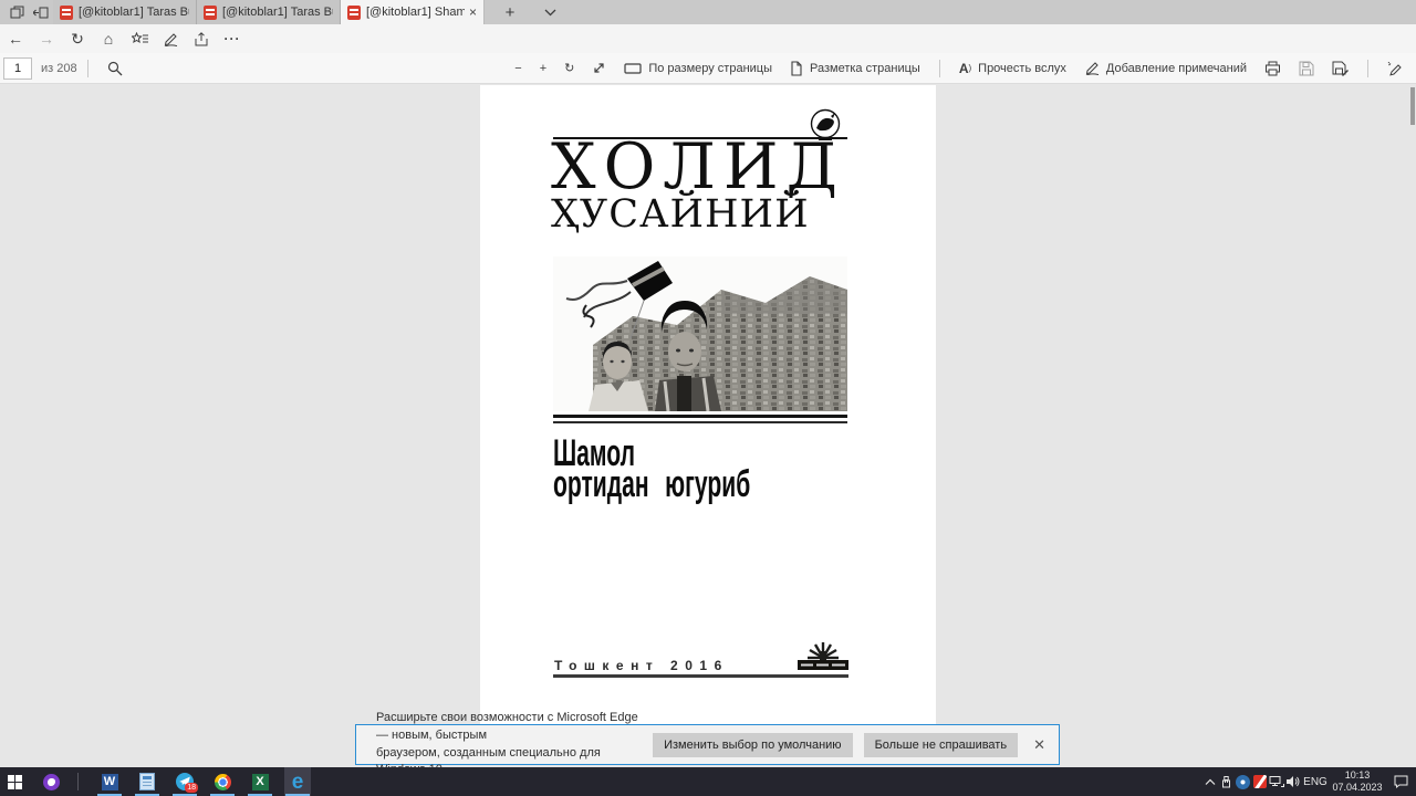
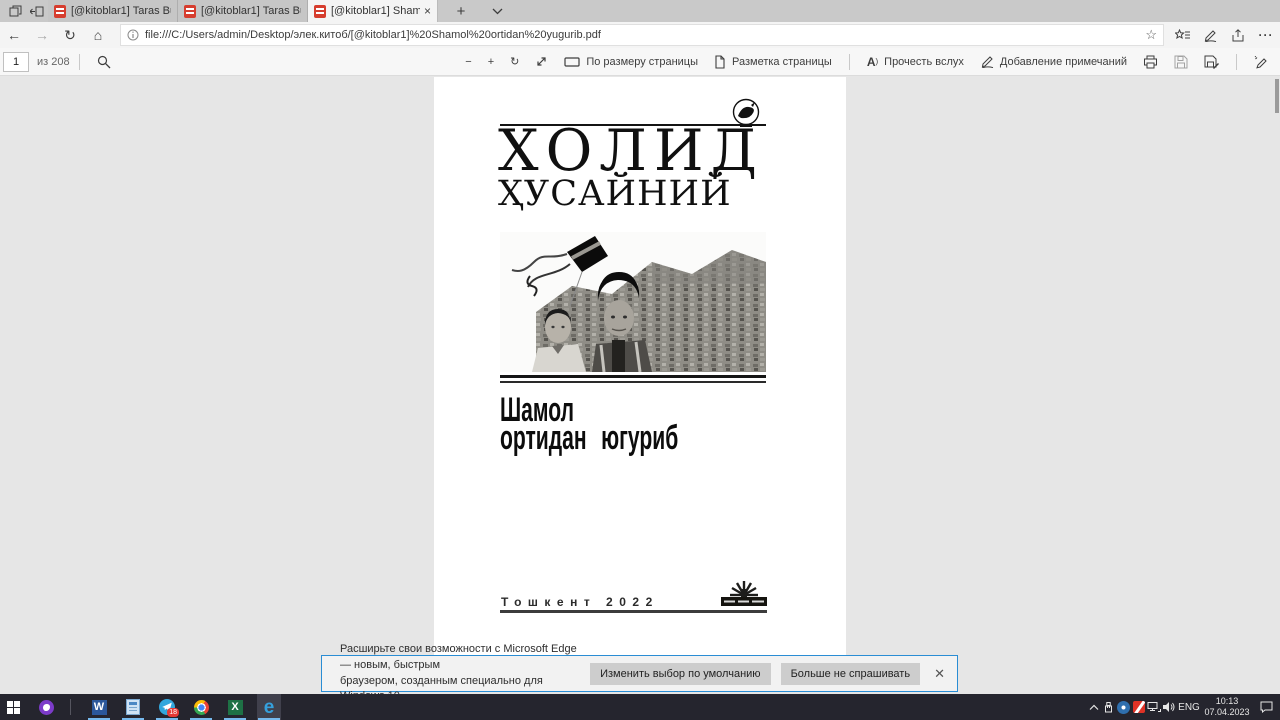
  [@kitoblar1] Taras B
  [@kitoblar1] Taras B
  [@kitoblar1] Sham
  ×
  +
  ←
  →
  ↻
  ⌂
+ file:///C:/Users/admin/Desktop/элек.китоб/[@kitoblar1]%20Shamol%20ortidan%20yugurib.pdf
+ ☆
  ···
  1
  из 208
  −
  +
  ↻
  По размеру страницы
  Разметка страницы
  A
  )
  Прочесть вслух
  Добавление примечаний
  ХОЛИД
  ҲУСАЙНИЙ
  Шамол
  ортидан югуриб
- Тошкент 2016
+ Тошкент 2022
  Расширьте свои возможности с Microsoft Edge — новым, быстрым
  браузером, созданным специально для
  Изменить выбор по умолчанию
  Больше не спрашивать
  ✕
  W
  X
  e
  ENG
  10:13
  07.04.2023
